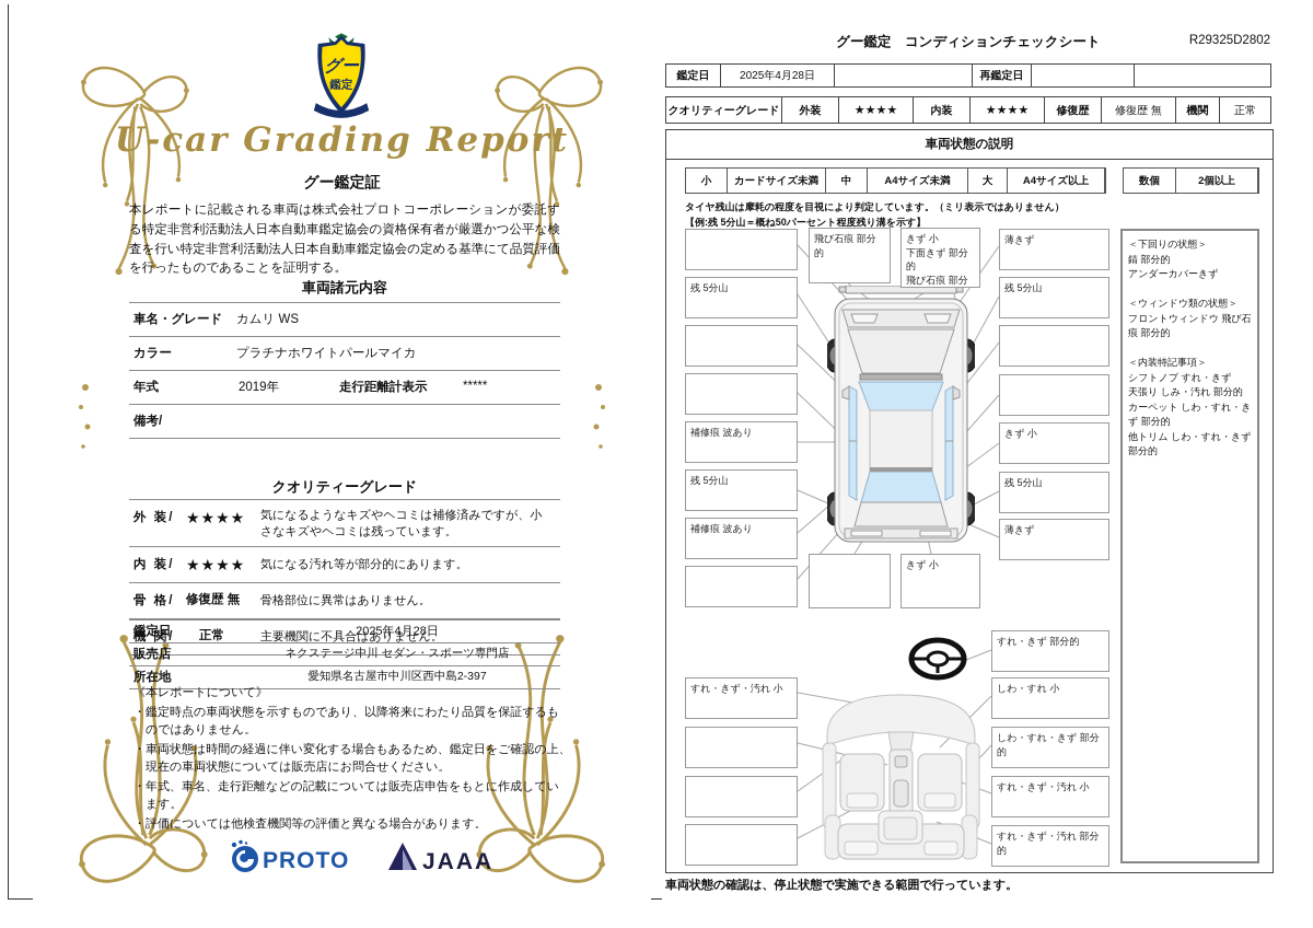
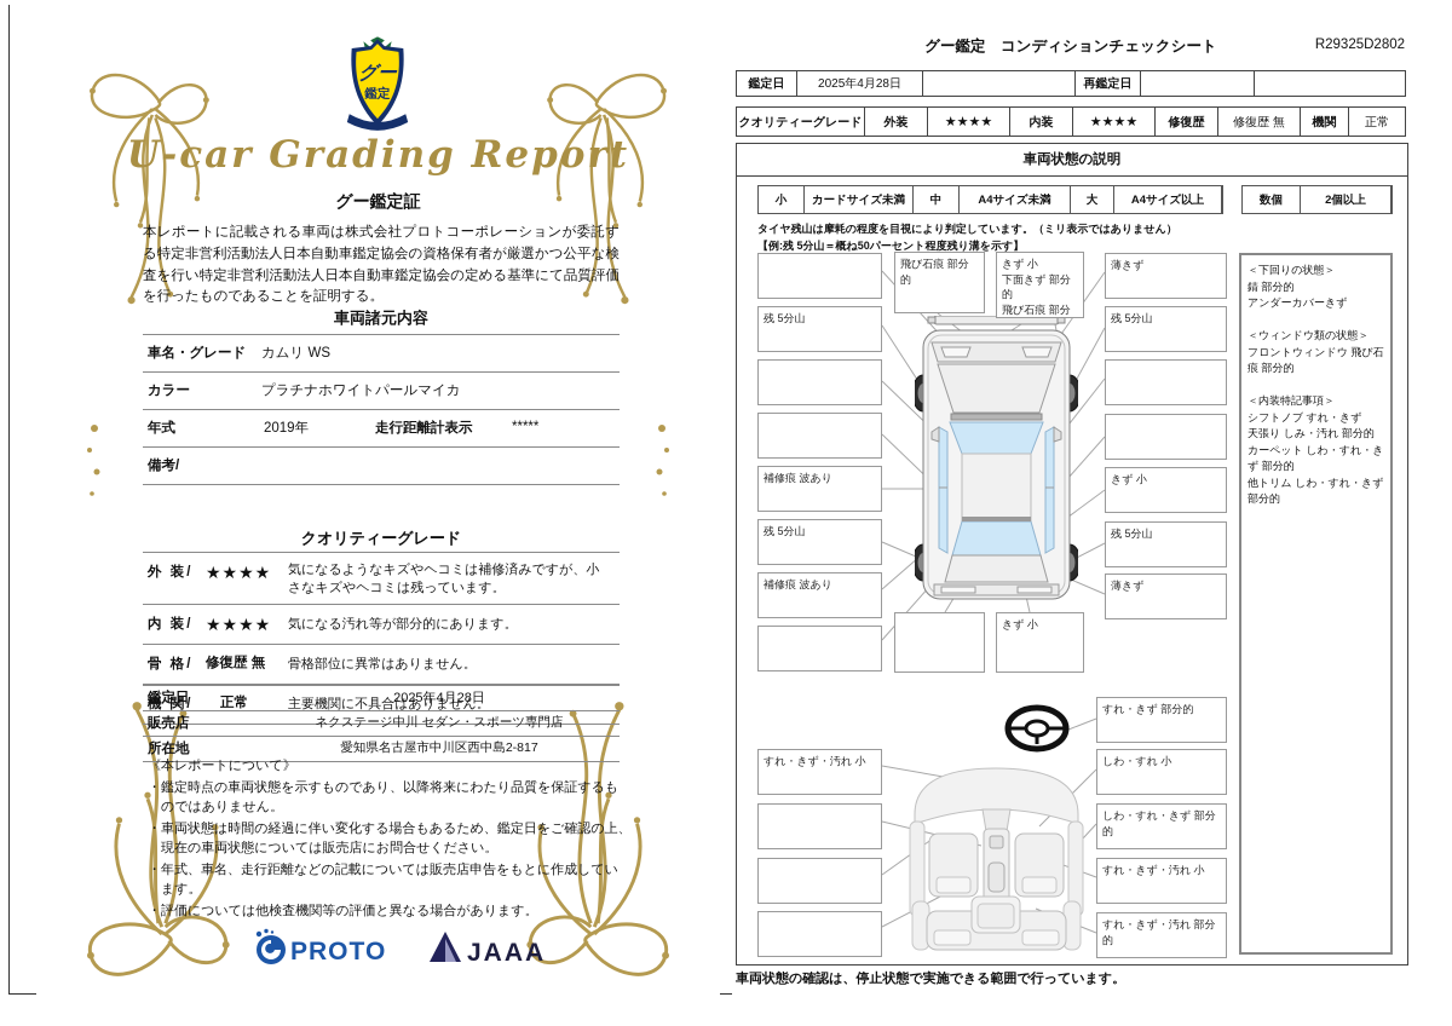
  グー
  鑑定
  U-car Grading Report
  グー鑑定証
  本レポートに記載される車両は株式会社プロトコーポレーションが委託する特定非営利活動法人日本自動車鑑定協会の資格保有者が厳選かつ公平な検査を行い特定非営利活動法人日本自動車鑑定協会の定める基準にて品質評価を行ったものであることを証明する。
  車両諸元内容
  車名・グレード
  カムリ WS
  カラー
  プラチナホワイトパールマイカ
  年式
  2019年
  走行距離計表示
  *****
  備考/
  クオリティーグレード
  外 装/
  ★★★★
  気になるようなキズやヘコミは補修済みですが、小さなキズやヘコミは残っています。
  内 装/
  ★★★★
  気になる汚れ等が部分的にあります。
  骨 格/
  修復歴 無
  骨格部位に異常はありません。
  機 関/
  正常
  主要機関に不具合はありません。
  鑑定日
  2025年4月28日
  販売店
  ネクステージ中川 セダン・スポーツ専門店
  所在地
- 愛知県名古屋市中川区西中島2-397
+ 愛知県名古屋市中川区西中島2-817
  《本レポートについて》
  ・鑑定時点の車両状態を示すものであり、以降将来にわたり品質を保証するものではありません。
  ・車両状態は時間の経過に伴い変化する場合もあるため、鑑定日をご確認の上、現在の車両状態については販売店にお問合せください。
  ・年式、車名、走行距離などの記載については販売店申告をもとに作成しています。
  ・評価については他検査機関等の評価と異なる場合があります。
  PROTO
  JAAA
  グー鑑定 コンディションチェックシート
  R29325D2802
  鑑定日
  2025年4月28日
  再鑑定日
  クオリティーグレード
  外装
  ★★★★
  内装
  ★★★★
  修復歴
  修復歴 無
  機関
  正常
  車両状態の説明
  小
  カードサイズ未満
  中
  A4サイズ未満
  大
  A4サイズ以上
  数個
  2個以上
  タイヤ残山は摩耗の程度を目視により判定しています。（ミリ表示ではありません）
  【例:残 5分山＝概ね50パーセント程度残り溝を示す】
  ＜下回りの状態＞
  錆 部分的
  アンダーカバーきず
  ＜ウィンドウ類の状態＞
  フロントウィンドウ 飛び石痕 部分的
  ＜内装特記事項＞
  シフトノブ すれ・きず
  天張り しみ・汚れ 部分的
  カーペット しわ・すれ・きず 部分的
  他トリム しわ・すれ・きず 部分的
  残 5分山
  補修痕 波あり
  残 5分山
  補修痕 波あり
  飛び石痕 部分的
  きず 小
  下面きず 部分的
  飛び石痕 部分
  薄きず
  残 5分山
  きず 小
  残 5分山
  薄きず
  きず 小
  すれ・きず・汚れ 小
  すれ・きず 部分的
  しわ・すれ 小
  しわ・すれ・きず 部分的
  すれ・きず・汚れ 小
  すれ・きず・汚れ 部分的
  車両状態の確認は、停止状態で実施できる範囲で行っています。
